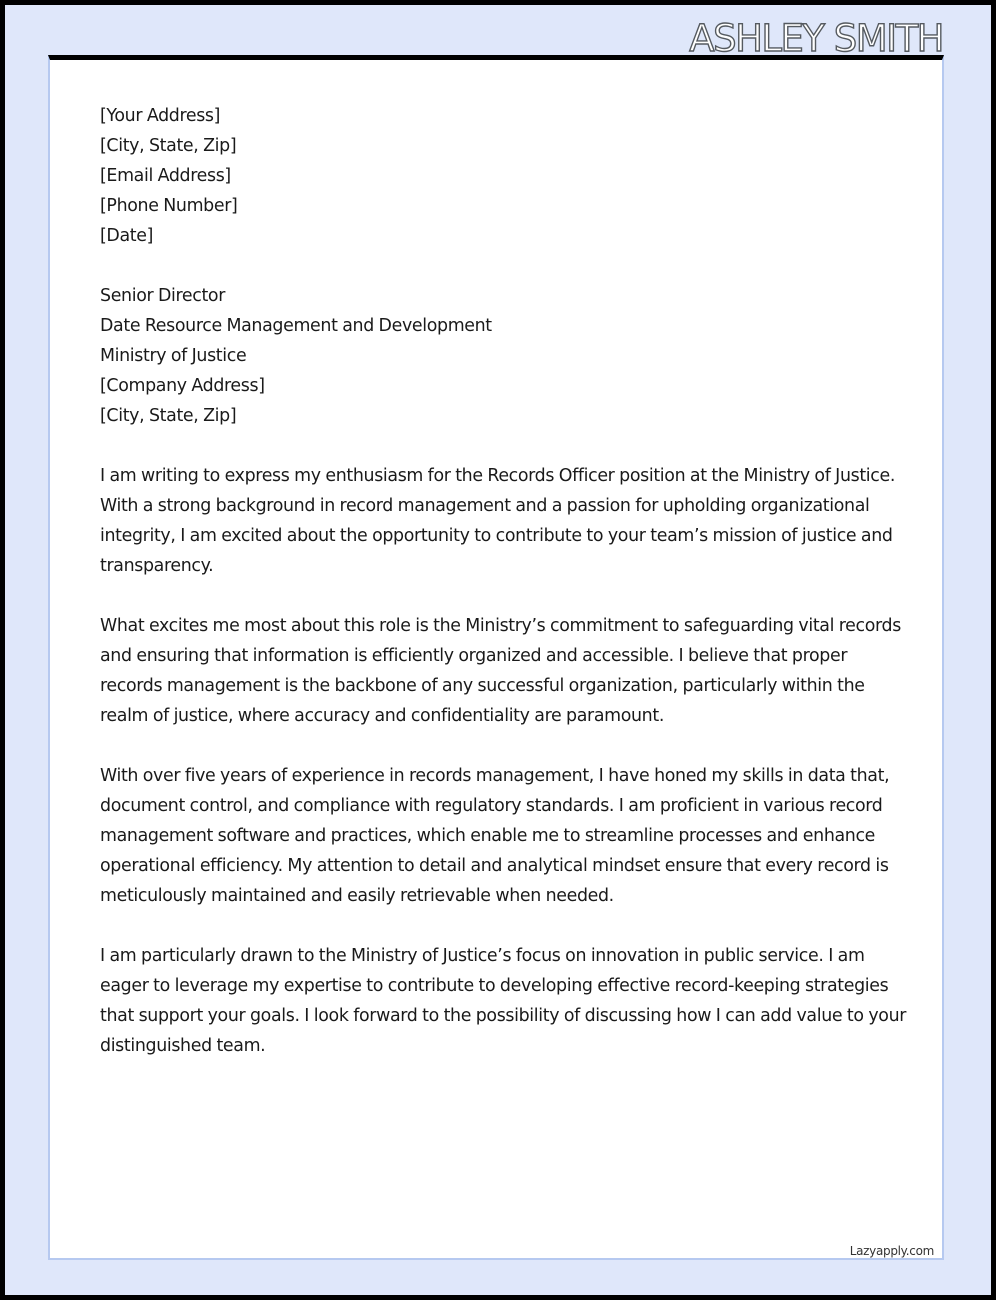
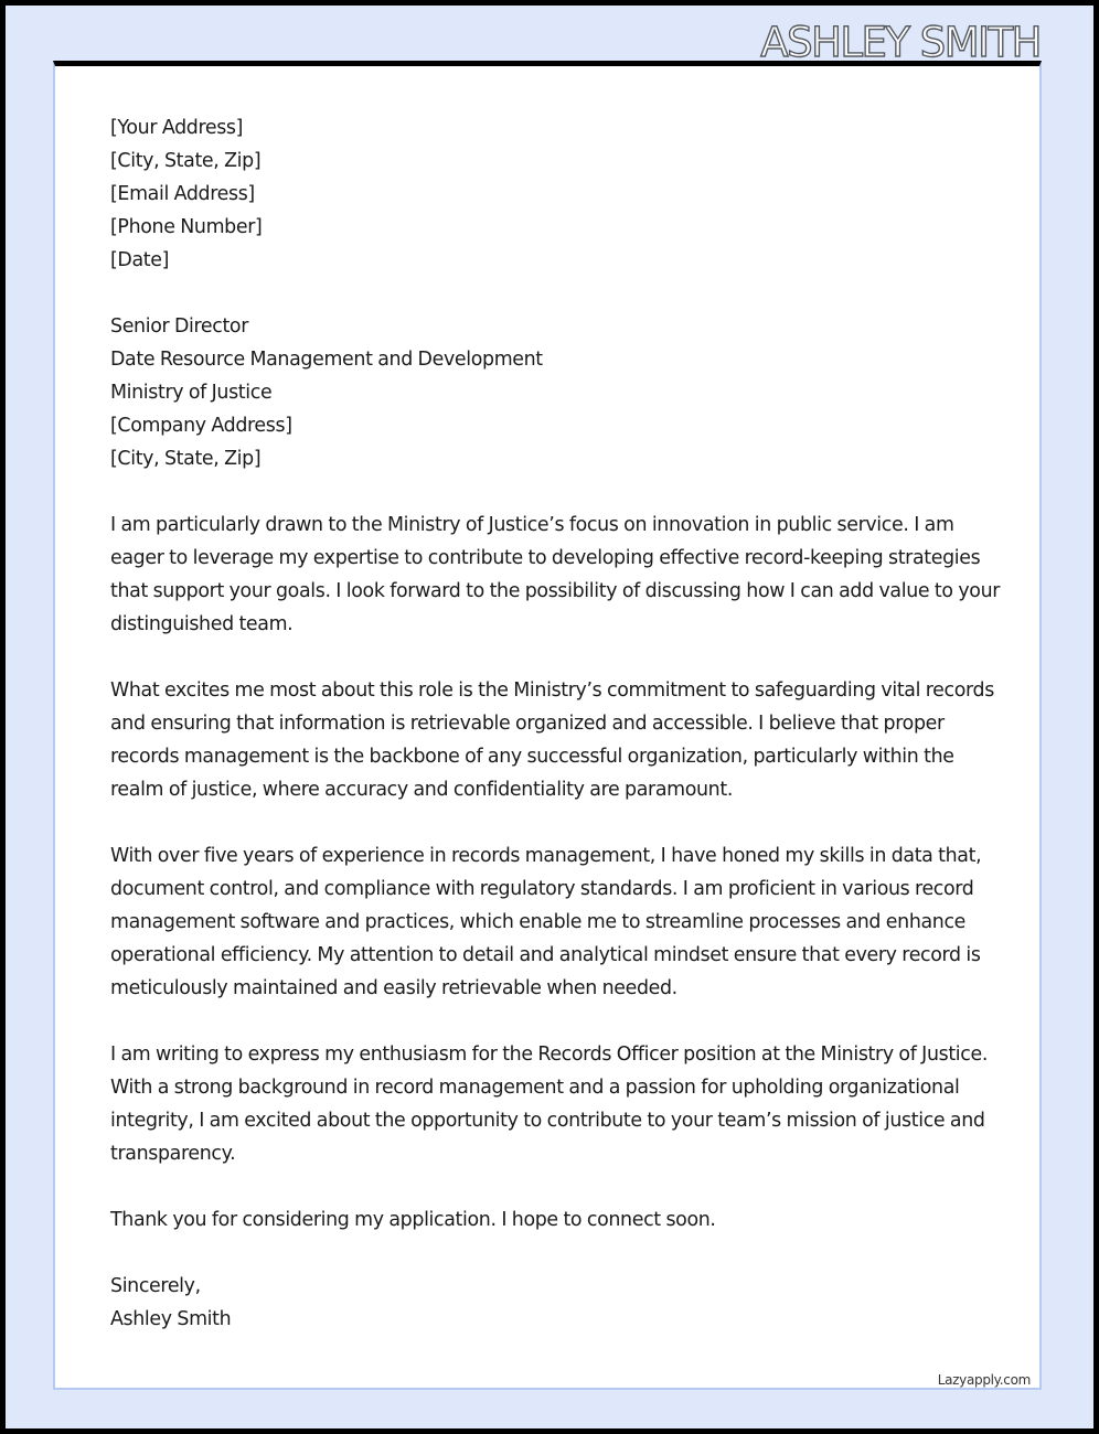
  ASHLEY SMITH
  Lazyapply.com
  [Your Address]
  [City, State, Zip]
  [Email Address]
  [Phone Number]
  [Date]
  Senior Director
  Date Resource Management and Development
  Ministry of Justice
  [Company Address]
  [City, State, Zip]
- I am writing to express my enthusiasm for the Records Officer position at the Ministry of Justice. With a strong background in record management and a passion for upholding organizational integrity, I am excited about the opportunity to contribute to your team’s mission of justice and transparency.
+ I am particularly drawn to the Ministry of Justice’s focus on innovation in public service. I am eager to leverage my expertise to contribute to developing effective record-keeping strategies that support your goals. I look forward to the possibility of discussing how I can add value to your distinguished team.
- What excites me most about this role is the Ministry’s commitment to safeguarding vital records and ensuring that information is efficiently organized and accessible. I believe that proper records management is the backbone of any successful organization, particularly within the realm of justice, where accuracy and confidentiality are paramount.
+ What excites me most about this role is the Ministry’s commitment to safeguarding vital records and ensuring that information is retrievable organized and accessible. I believe that proper records management is the backbone of any successful organization, particularly within the realm of justice, where accuracy and confidentiality are paramount.
  With over five years of experience in records management, I have honed my skills in data that, document control, and compliance with regulatory standards. I am proficient in various record management software and practices, which enable me to streamline processes and enhance operational efficiency. My attention to detail and analytical mindset ensure that every record is meticulously maintained and easily retrievable when needed.
- I am particularly drawn to the Ministry of Justice’s focus on innovation in public service. I am eager to leverage my expertise to contribute to developing effective record-keeping strategies that support your goals. I look forward to the possibility of discussing how I can add value to your distinguished team.
+ I am writing to express my enthusiasm for the Records Officer position at the Ministry of Justice. With a strong background in record management and a passion for upholding organizational integrity, I am excited about the opportunity to contribute to your team’s mission of justice and transparency.
+ Thank you for considering my application. I hope to connect soon.
+ Sincerely,
+ Ashley Smith
